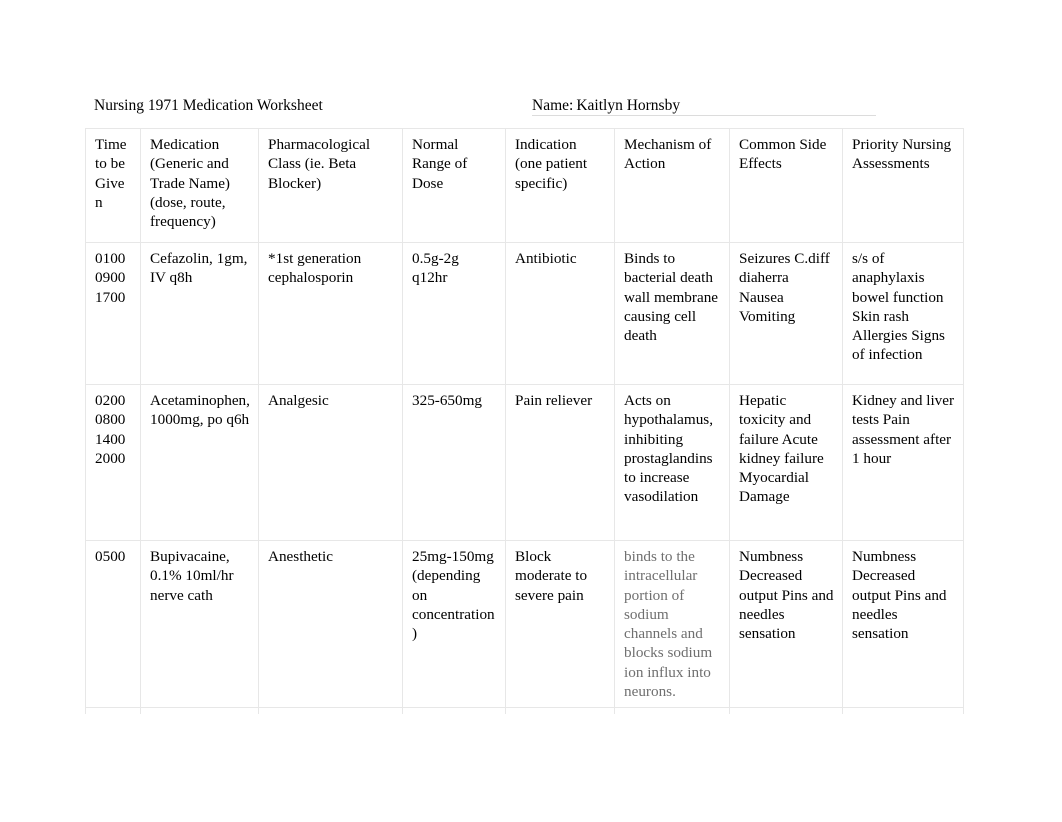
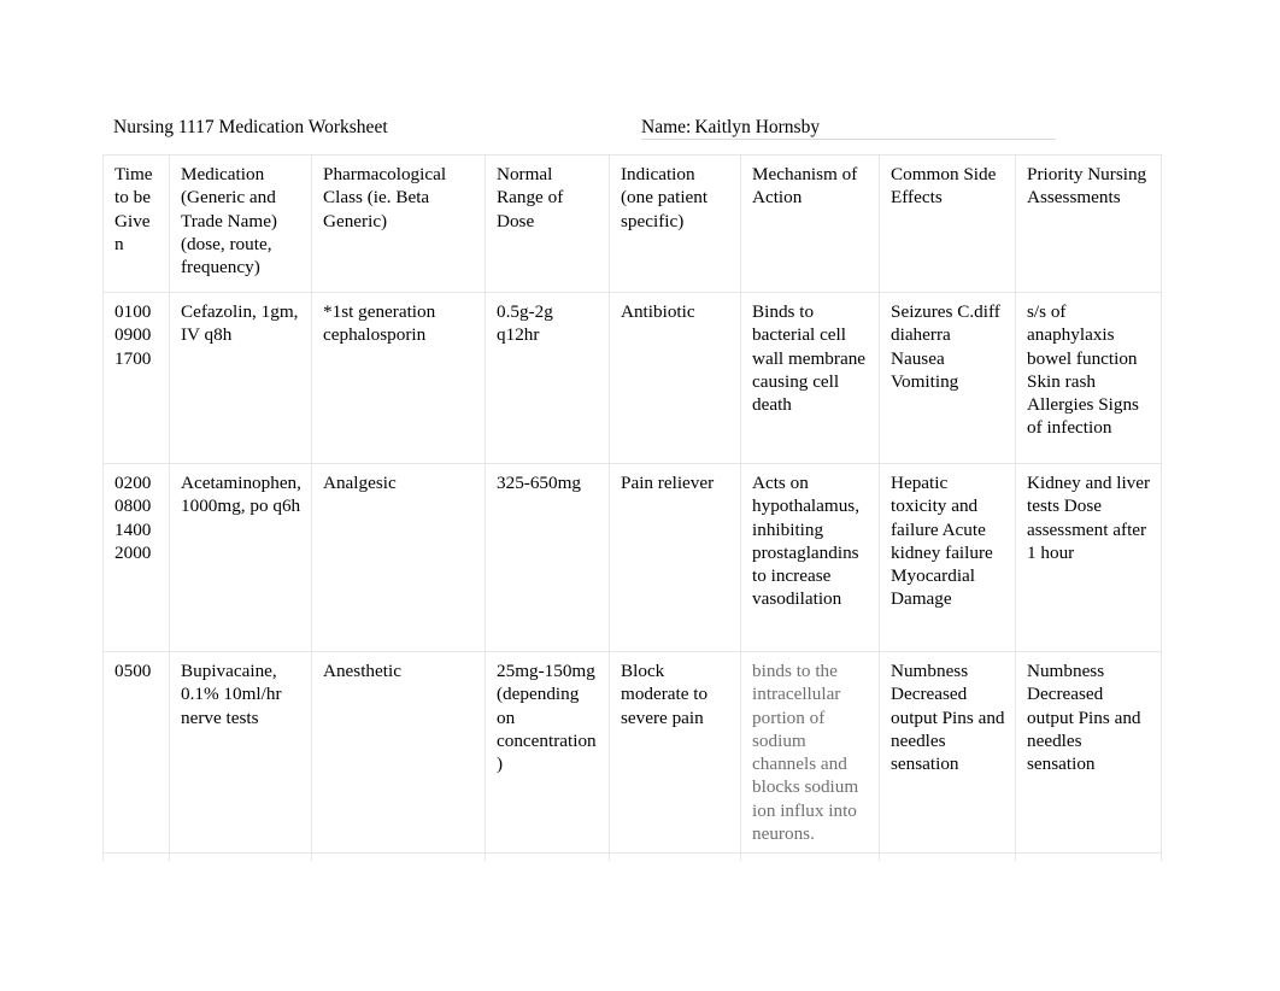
- Nursing 1971 Medication Worksheet
+ Nursing 1117 Medication Worksheet
  Name: Kaitlyn Hornsby
- Time to be Given	Medication (Generic and Trade Name) (dose, route, frequency)	Pharmacological Class (ie. Beta Blocker)	Normal Range of Dose	Indication (one patient specific)	Mechanism of Action	Common Side Effects	Priority Nursing Assessments
+ Time to be Given	Medication (Generic and Trade Name) (dose, route, frequency)	Pharmacological Class (ie. Beta Generic)	Normal Range of Dose	Indication (one patient specific)	Mechanism of Action	Common Side Effects	Priority Nursing Assessments
- 0100 0900 1700	Cefazolin, 1gm, IV q8h	*1st generation cephalosporin	0.5g-2g q12hr	Antibiotic	Binds to bacterial death wall membrane causing cell death	Seizures C.diff diaherra Nausea Vomiting	s/s of anaphylaxis bowel function Skin rash Allergies Signs of infection
+ 0100 0900 1700	Cefazolin, 1gm, IV q8h	*1st generation cephalosporin	0.5g-2g q12hr	Antibiotic	Binds to bacterial cell wall membrane causing cell death	Seizures C.diff diaherra Nausea Vomiting	s/s of anaphylaxis bowel function Skin rash Allergies Signs of infection
- 0200 0800 1400 2000	Acetaminophen, 1000mg, po q6h	Analgesic	325-650mg	Pain reliever	Acts on hypothalamus, inhibiting prostaglandins to increase vasodilation	Hepatic toxicity and failure Acute kidney failure Myocardial Damage	Kidney and liver tests Pain assessment after 1 hour
+ 0200 0800 1400 2000	Acetaminophen, 1000mg, po q6h	Analgesic	325-650mg	Pain reliever	Acts on hypothalamus, inhibiting prostaglandins to increase vasodilation	Hepatic toxicity and failure Acute kidney failure Myocardial Damage	Kidney and liver tests Dose assessment after 1 hour
- 0500	Bupivacaine, 0.1% 10ml/hr nerve cath	Anesthetic	25mg-150mg (depending on concentration)	Block moderate to severe pain	binds to the intracellular portion of sodium channels and blocks sodium ion influx into neurons.	Numbness Decreased output Pins and needles sensation	Numbness Decreased output Pins and needles sensation
+ 0500	Bupivacaine, 0.1% 10ml/hr nerve tests	Anesthetic	25mg-150mg (depending on concentration)	Block moderate to severe pain	binds to the intracellular portion of sodium channels and blocks sodium ion influx into neurons.	Numbness Decreased output Pins and needles sensation	Numbness Decreased output Pins and needles sensation
